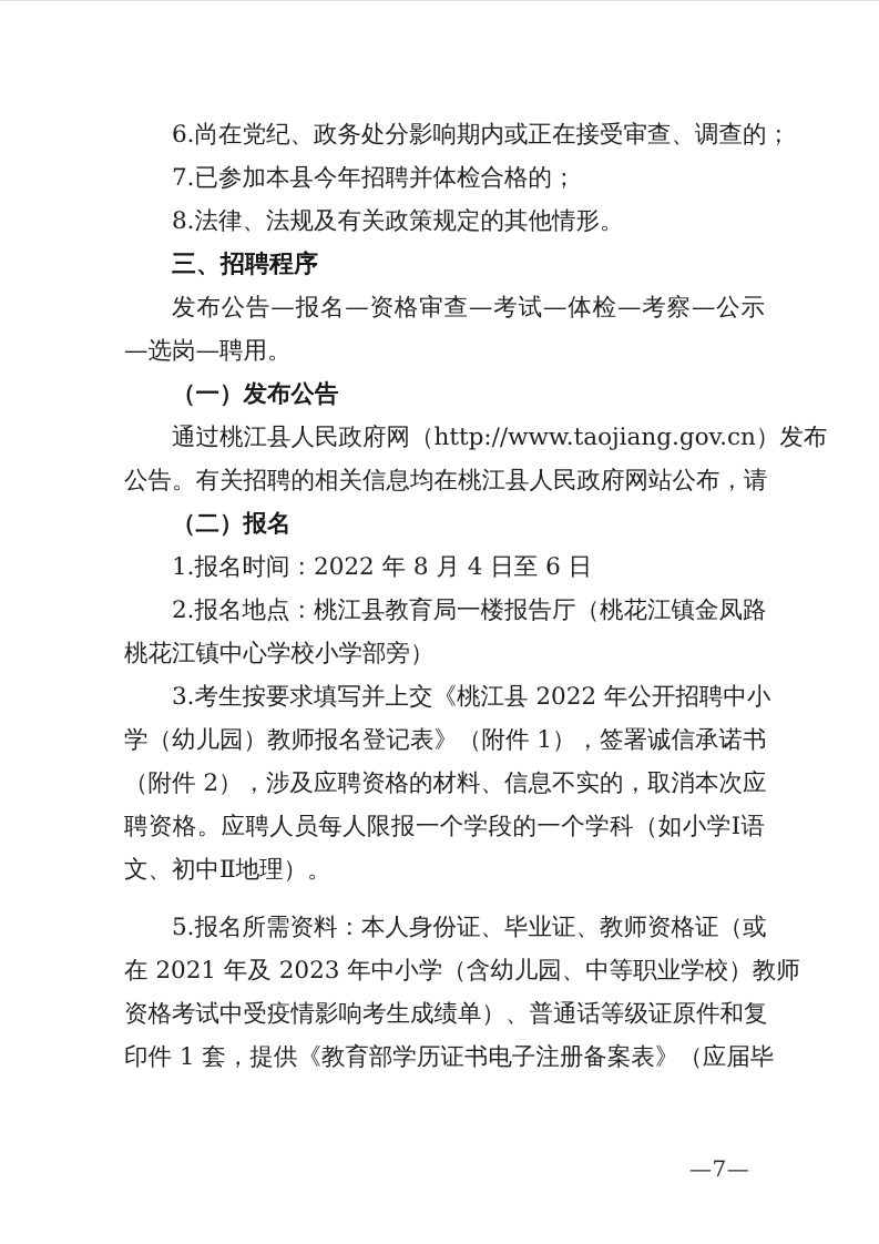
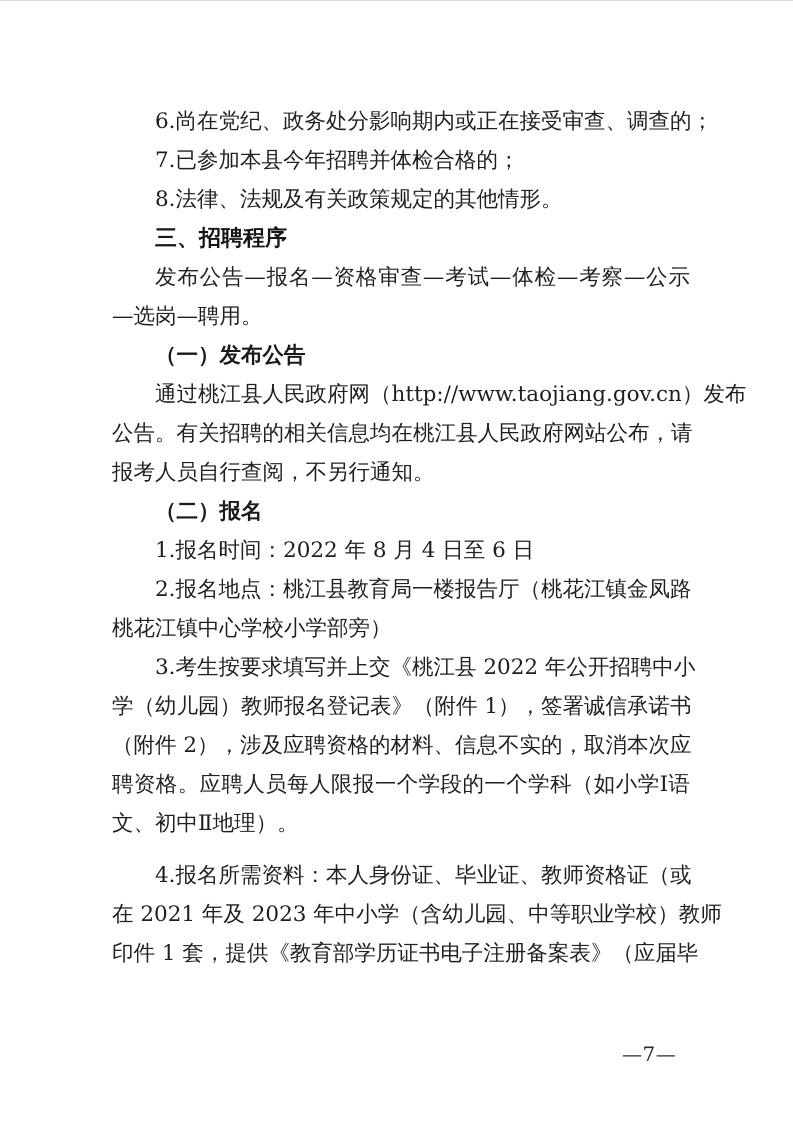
  6.尚在党纪、政务处分影响期内或正在接受审查、调查的；
  7.已参加本县今年招聘并体检合格的；
  8.法律、法规及有关政策规定的其他情形。
  三、招聘程序
  发布公告—报名—资格审查—考试—体检—考察—公示
  —选岗—聘用。
  （一）发布公告
  通过桃江县人民政府网（http://www.taojiang.gov.cn）发布
  公告。有关招聘的相关信息均在桃江县人民政府网站公布，请
+ 报考人员自行查阅，不另行通知。
  （二）报名
  1.报名时间：2022 年 8 月 4 日至 6 日
  2.报名地点：桃江县教育局一楼报告厅（桃花江镇金凤路
  桃花江镇中心学校小学部旁）
  3.考生按要求填写并上交《桃江县 2022 年公开招聘中小
  学（幼儿园）教师报名登记表》（附件 1），签署诚信承诺书
  （附件 2），涉及应聘资格的材料、信息不实的，取消本次应
  聘资格。应聘人员每人限报一个学段的一个学科（如小学Ⅰ语
  文、初中Ⅱ地理）。
- 5.报名所需资料：本人身份证、毕业证、教师资格证（或
+ 4.报名所需资料：本人身份证、毕业证、教师资格证（或
  在 2021 年及 2023 年中小学（含幼儿园、中等职业学校）教师
- 资格考试中受疫情影响考生成绩单）、普通话等级证原件和复
  印件 1 套，提供《教育部学历证书电子注册备案表》（应届毕
  —7—
